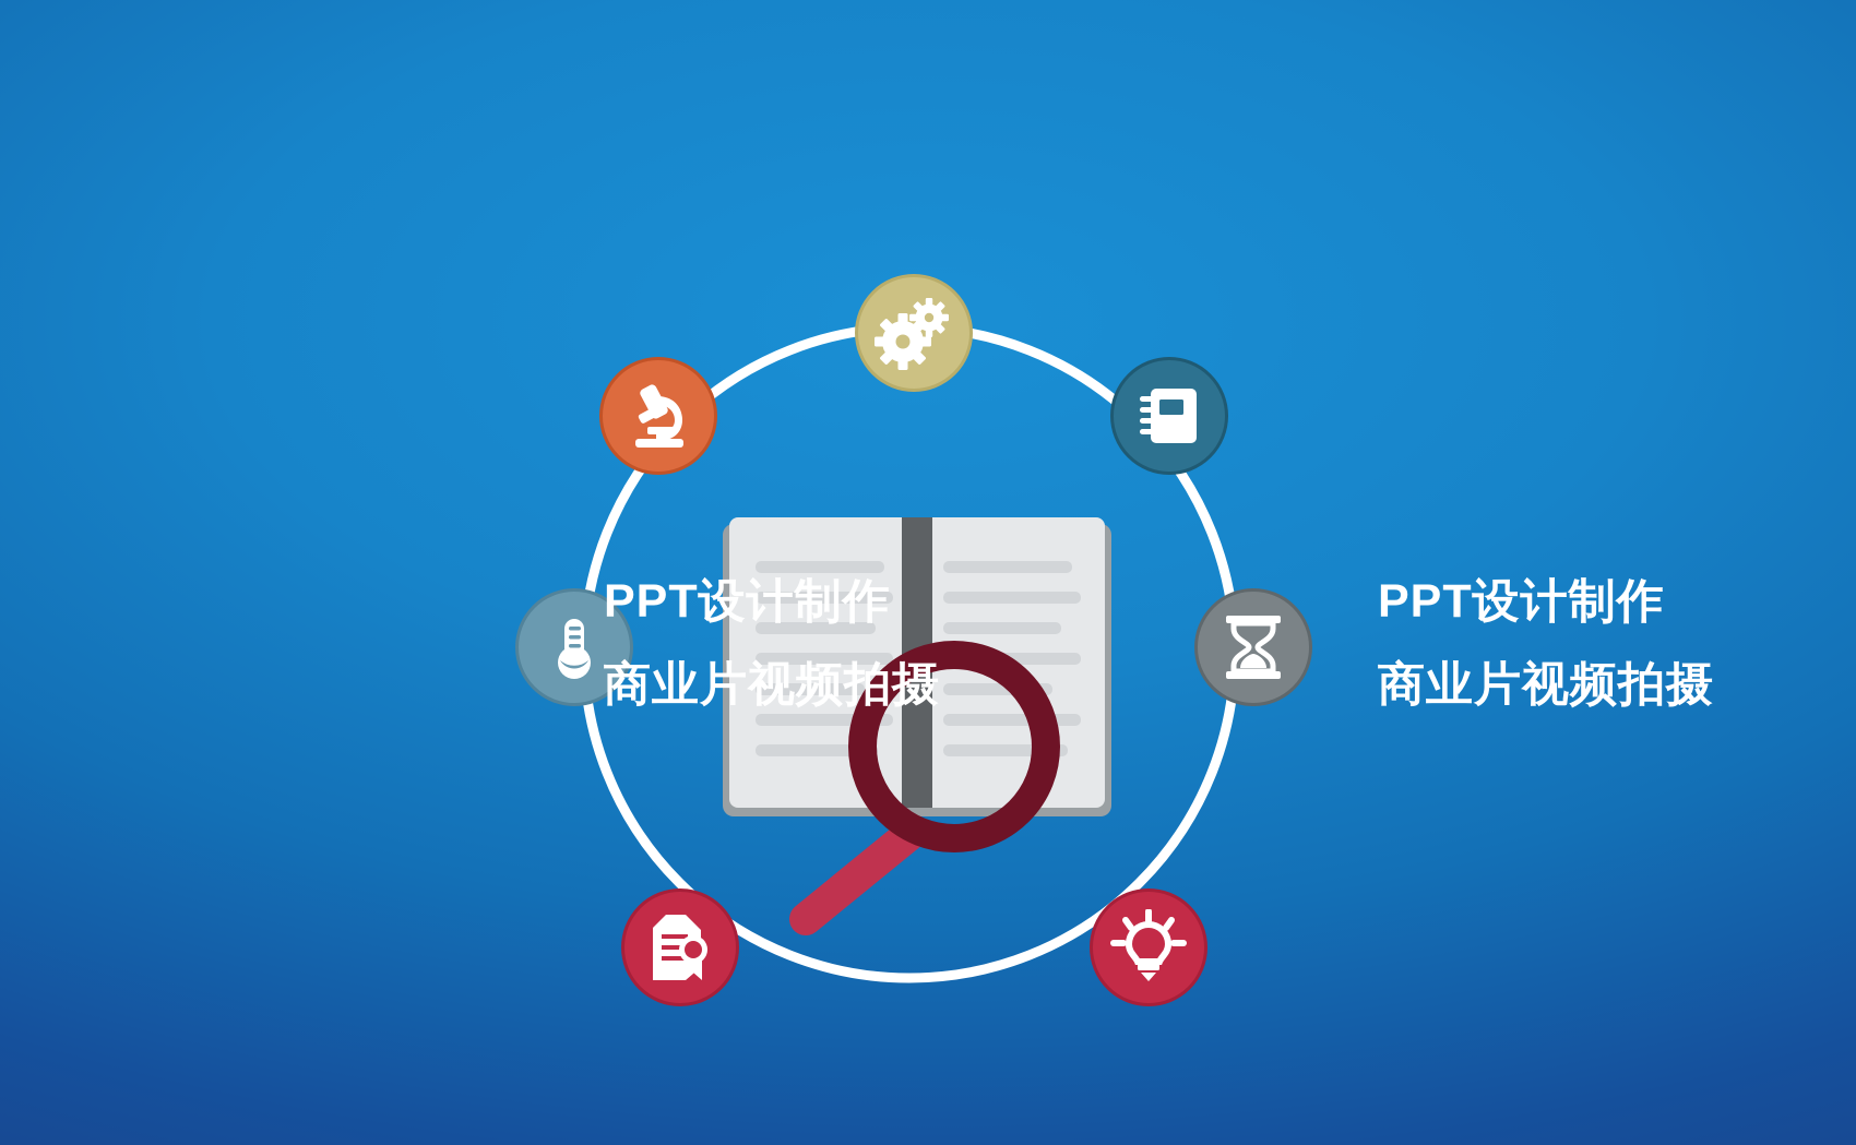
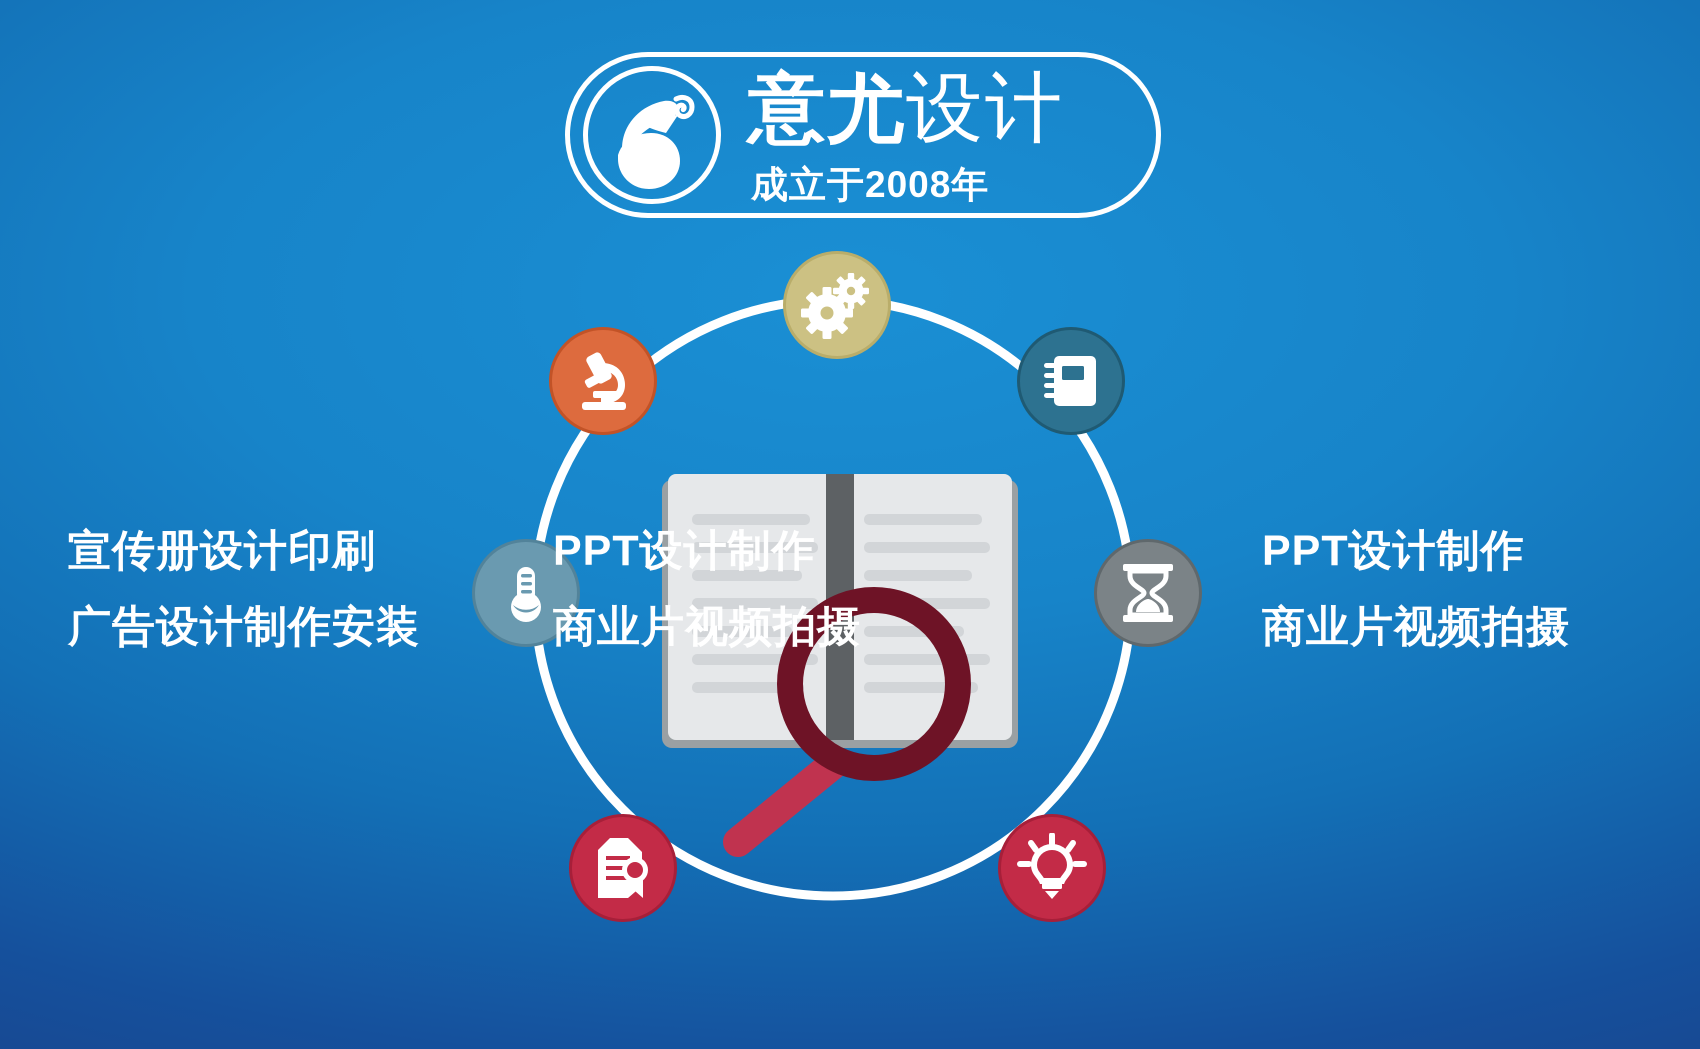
+ 意尤设计
+ 成立于2008年
+ 宣传册设计印刷
+ 广告设计制作安装
  PPT设计制作
  商业片视频拍摄
  PPT设计制作
  商业片视频拍摄
